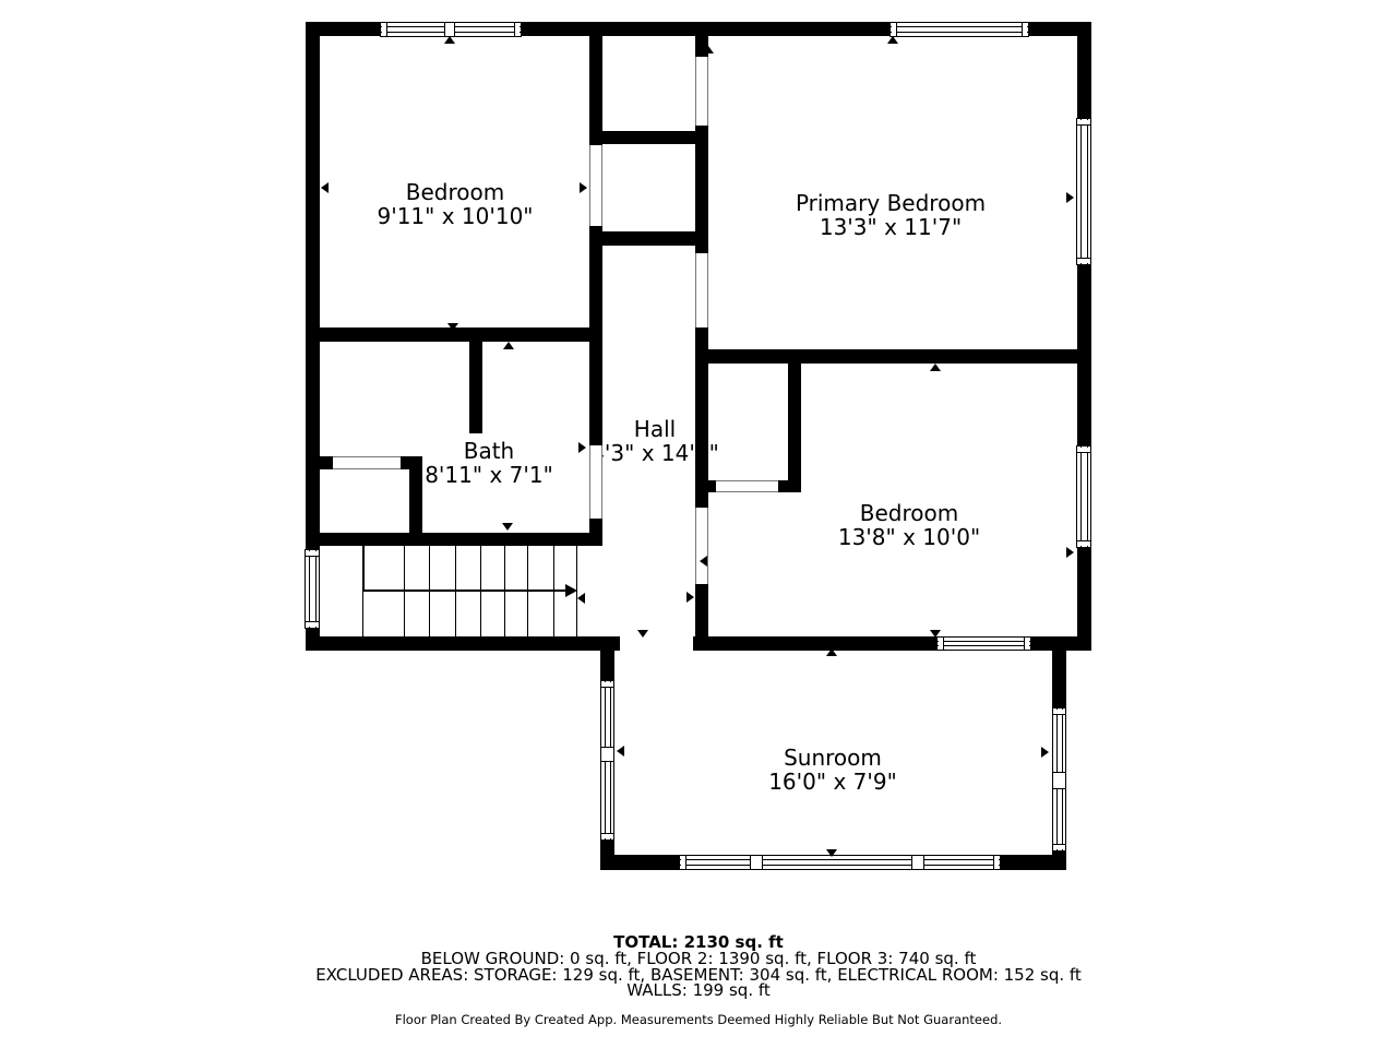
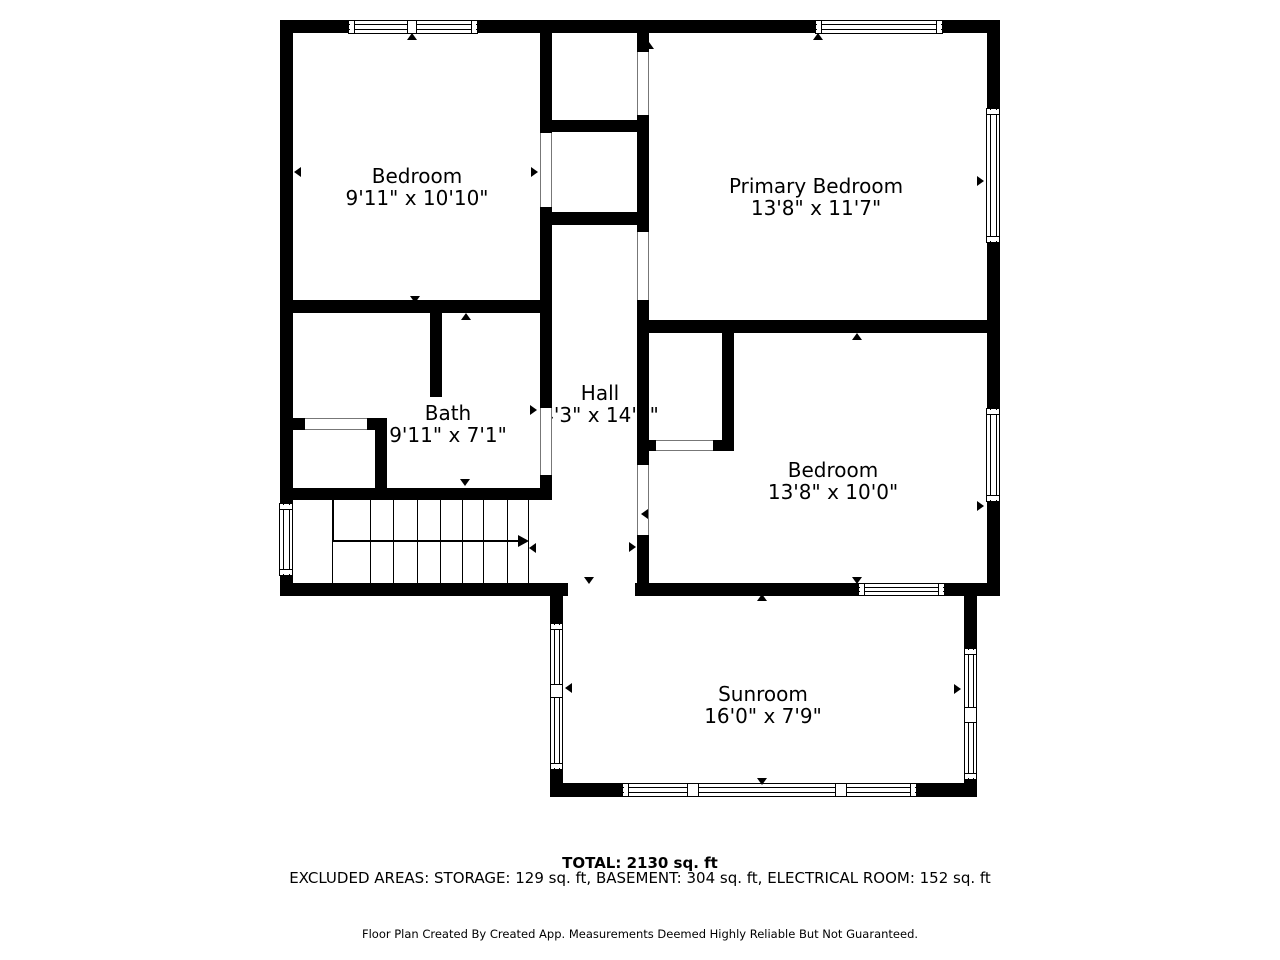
  Bedroom
  9'11" x 10'10"
  Primary Bedroom
- 13'3" x 11'7"
+ 13'8" x 11'7"
  Bath
- 8'11" x 7'1"
+ 9'11" x 7'1"
  Hall
  '3" x 14'"
  Bedroom
  13'8" x 10'0"
  Sunroom
  16'0" x 7'9"
  TOTAL: 2130 sq. ft
- BELOW GROUND: 0 sq. ft, FLOOR 2: 1390 sq. ft, FLOOR 3: 740 sq. ft
  EXCLUDED AREAS: STORAGE: 129 sq. ft, BASEMENT: 304 sq. ft, ELECTRICAL ROOM: 152 sq. ft
- WALLS: 199 sq. ft
  Floor Plan Created By Created App. Measurements Deemed Highly Reliable But Not Guaranteed.
